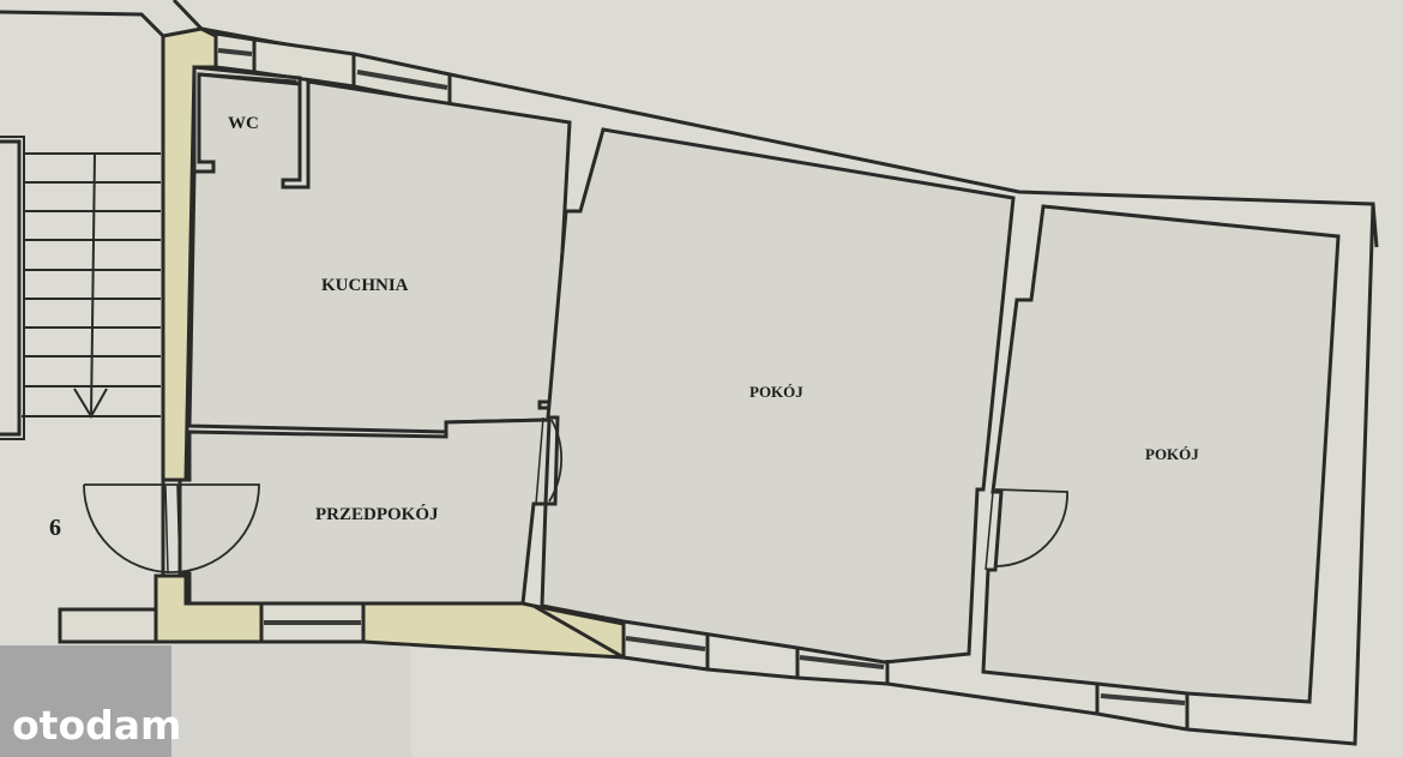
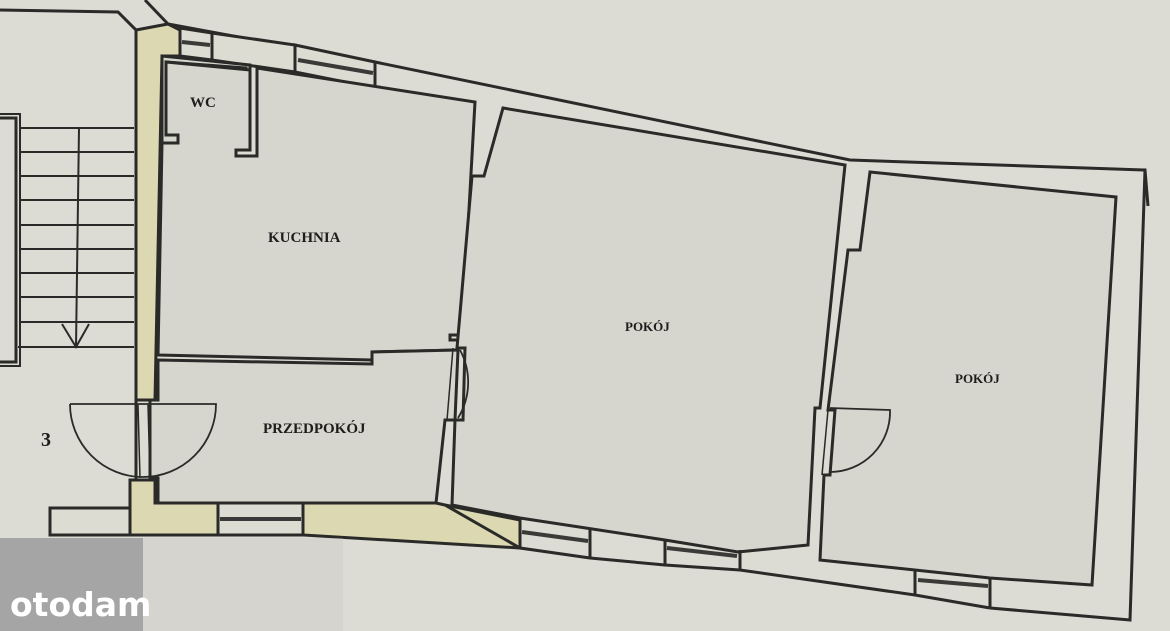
  WC
  KUCHNIA
  PRZEDPOKÓJ
  POKÓJ
  POKÓJ
- 6
+ 3
  otodam
